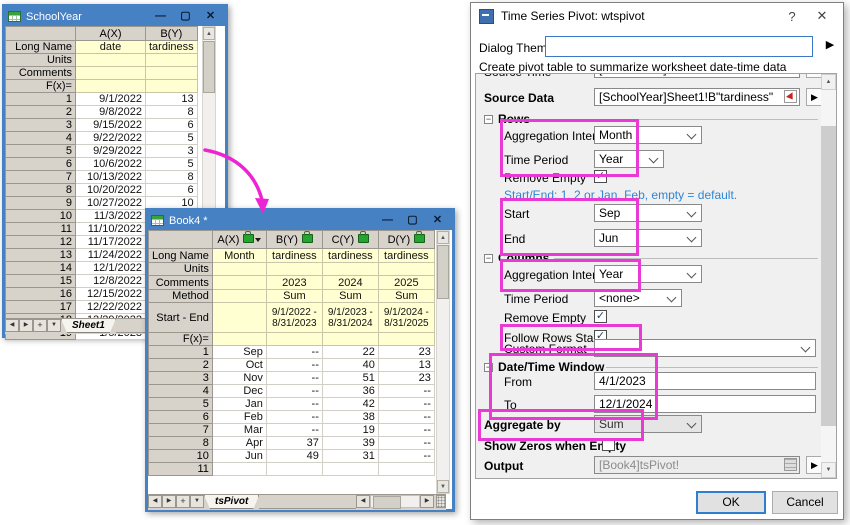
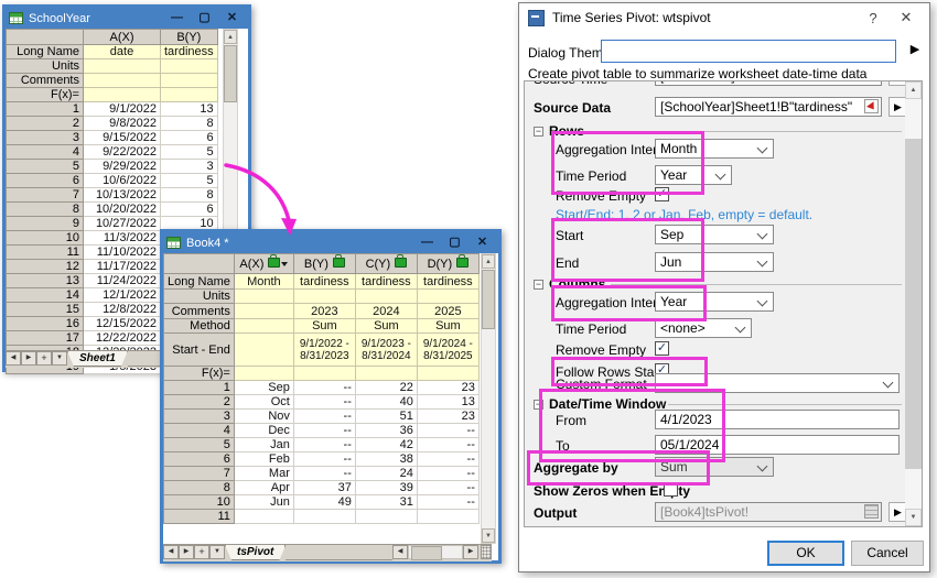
  SchoolYear
  —
  ▢
  ✕
  	A(X)	B(Y)
  Long Name	date	tardiness
  Units
  Comments
  F(x)=
  1	9/1/2022	13
  2	9/8/2022	8
  3	9/15/2022	6
  4	9/22/2022	5
  5	9/29/2022	3
  6	10/6/2022	5
  7	10/13/2022	8
  8	10/20/2022	6
  9	10/27/2022	10
  10	11/3/2022
  11	11/10/2022
  12	11/17/2022
  13	11/24/2022
  14	12/1/2022
  15	12/8/2022
  16	12/15/2022
  17	12/22/2022
  +
  Sheet1
  Book4 *
  —
  ▢
  ✕
  	A(X)	B(Y)	C(Y)	D(Y)
  Long Name	Month	tardiness	tardiness	tardiness
  Units
  Comments		2023	2024	2025
  Method		Sum	Sum	Sum
  Start - End		9/1/2022 -8/31/2023	9/1/2023 -8/31/2024	9/1/2024 -8/31/2025
  F(x)=
  1	Sep	--	22	23
  2	Oct	--	40	13
  3	Nov	--	51	23
  4	Dec	--	36	--
  5	Jan	--	42	--
  6	Feb	--	38	--
- 7	Mar	--	19	--
+ 7	Mar	--	24	--
  8	Apr	37	39	--
  10	Jun	49	31	--
  11
  +
  tsPivot
  Time Series Pivot: wtspivot
  ?
  ✕
  Dialog Them
  ▶
  Create pivot table to summarize worksheet date-time data
  Source Data
  [SchoolYear]Sheet1!B"tardiness"
  ▶
  −
  Rows
  Aggregation Inte
  Month
  Time Period
  Year
  Remove Empty
  ✓
  Start/End: 1, 2 or Jan, Feb, empty = default.
  Start
  Sep
  End
  Jun
  −
  Columns
  Aggregation Inte
  Year
  Time Period
  <none>
  Remove Empty
  ✓
  Follow Rows Sta
  ✓
  Custom Format
  −
  Date/Time Window
  From
  4/1/2023
  To
- 12/1/2024
+ 05/1/2024
  Aggregate by
  Sum
  Show Zeros when Ety
  Output
  [Book4]tsPivot!
  ▶
  OK
  Cancel
